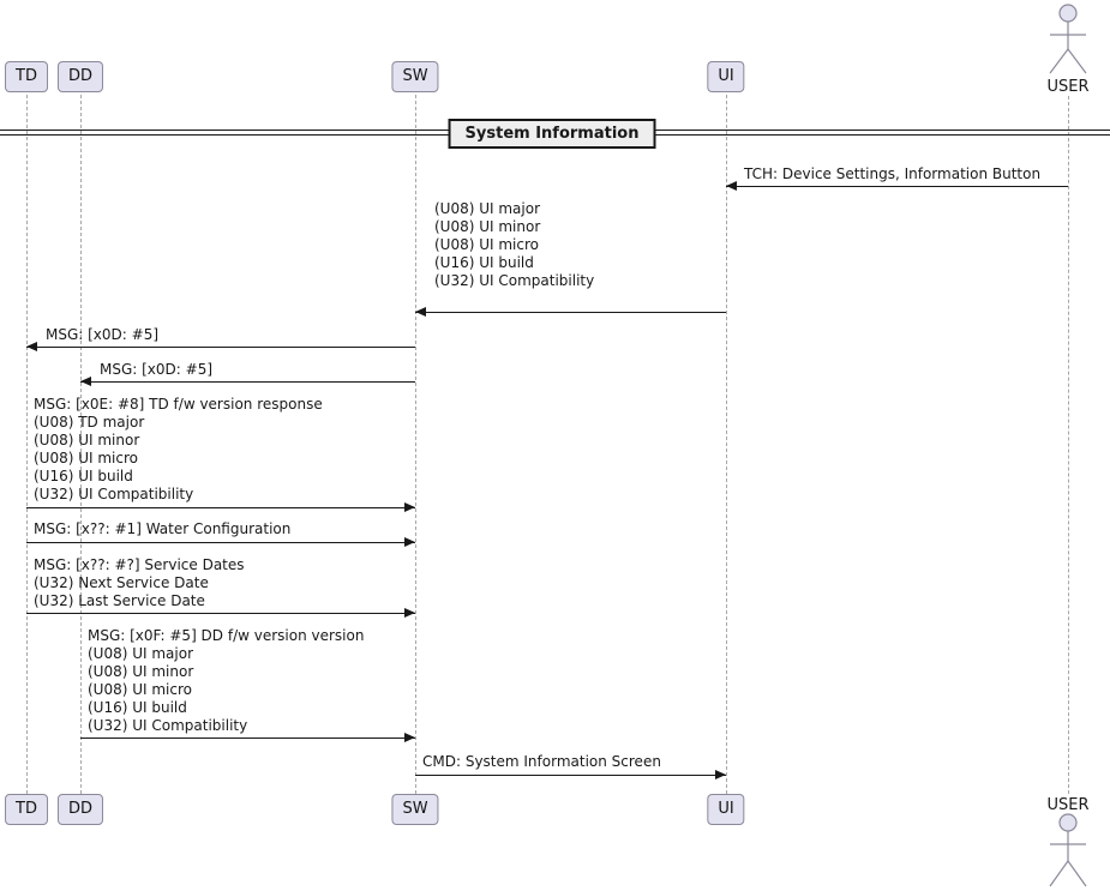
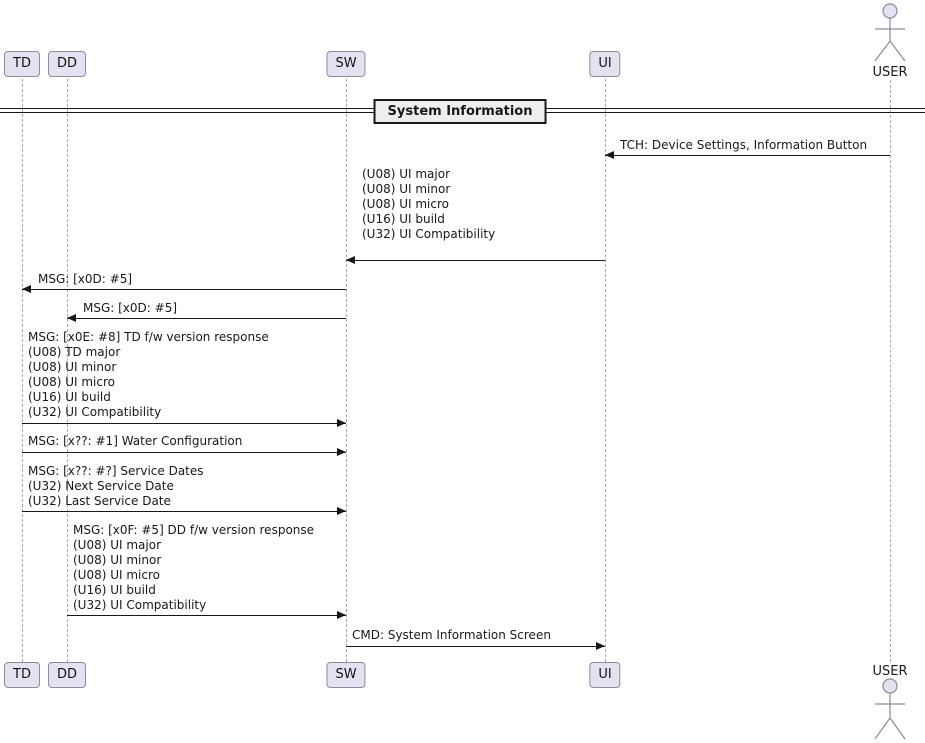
  TD
  DD
  SW
  UI
  USER
  System Information
  TCH: Device Settings, Information Button
  (U08) UI major
  (U08) UI minor
  (U08) UI micro
  (U16) UI build
  (U32) UI Compatibility
  MSG: [x0D: #5]
  MSG: [x0D: #5]
  MSG: [x0E: #8] TD f/w version response
  (U08) TD major
  (U08) UI minor
  (U08) UI micro
  (U16) UI build
  (U32) UI Compatibility
  MSG: [x??: #1] Water Configuration
  MSG: [x??: #?] Service Dates
  (U32) Next Service Date
  (U32) Last Service Date
- MSG: [x0F: #5] DD f/w version version
+ MSG: [x0F: #5] DD f/w version response
  (U08) UI major
  (U08) UI minor
  (U08) UI micro
  (U16) UI build
  (U32) UI Compatibility
  CMD: System Information Screen
  TD
  DD
  SW
  UI
  USER
